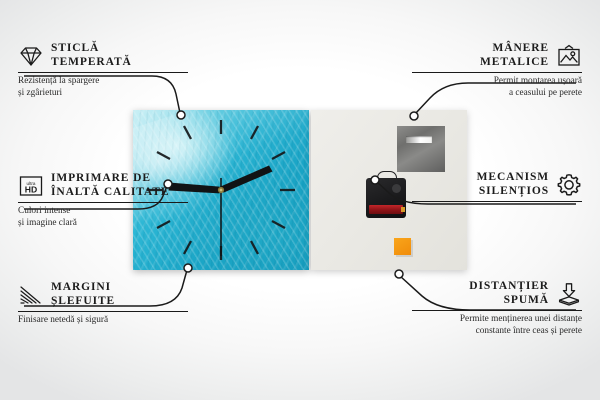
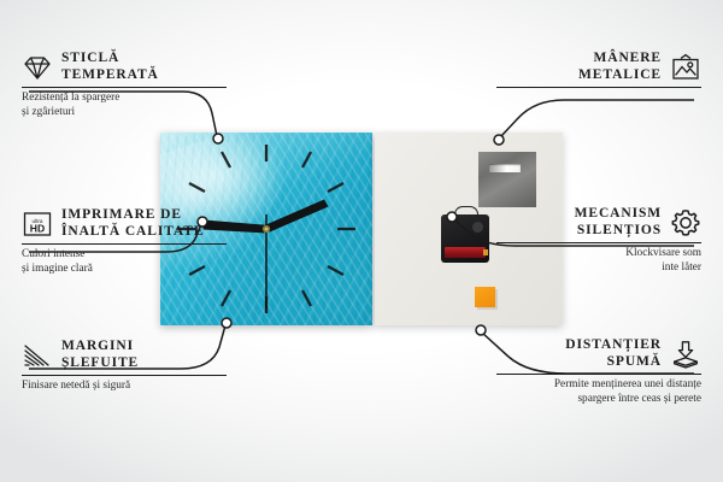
  STICLĂ
  TEMPERATĂ
  Rezistență la spargere
  și zgârieturi
  HD
  IMPRIMARE DE
  ÎNALTĂ CALITATE
  Culori intense
  și imagine clară
  MARGINI
  ȘLEFUITE
  Finisare netedă și sigură
  MÂNERE
  METALICE
- Permit montarea ușoară
- a ceasului pe perete
  MECANISM
  SILENȚIOS
+ Klockvisare som
+ inte låter
  DISTANȚIER
  SPUMĂ
  Permite menținerea unei distanțe
- constante între ceas și perete
+ spargere între ceas și perete
